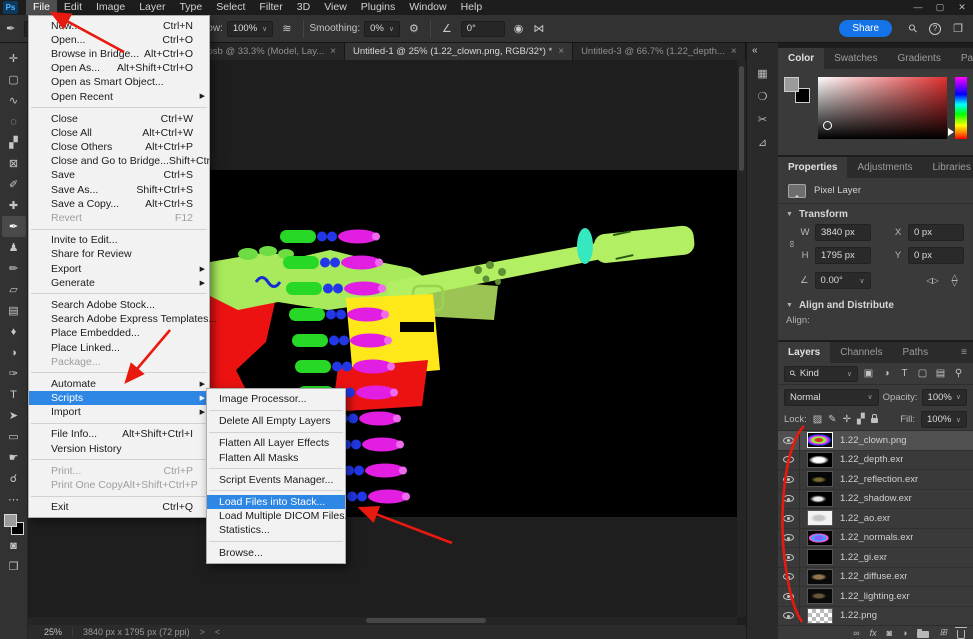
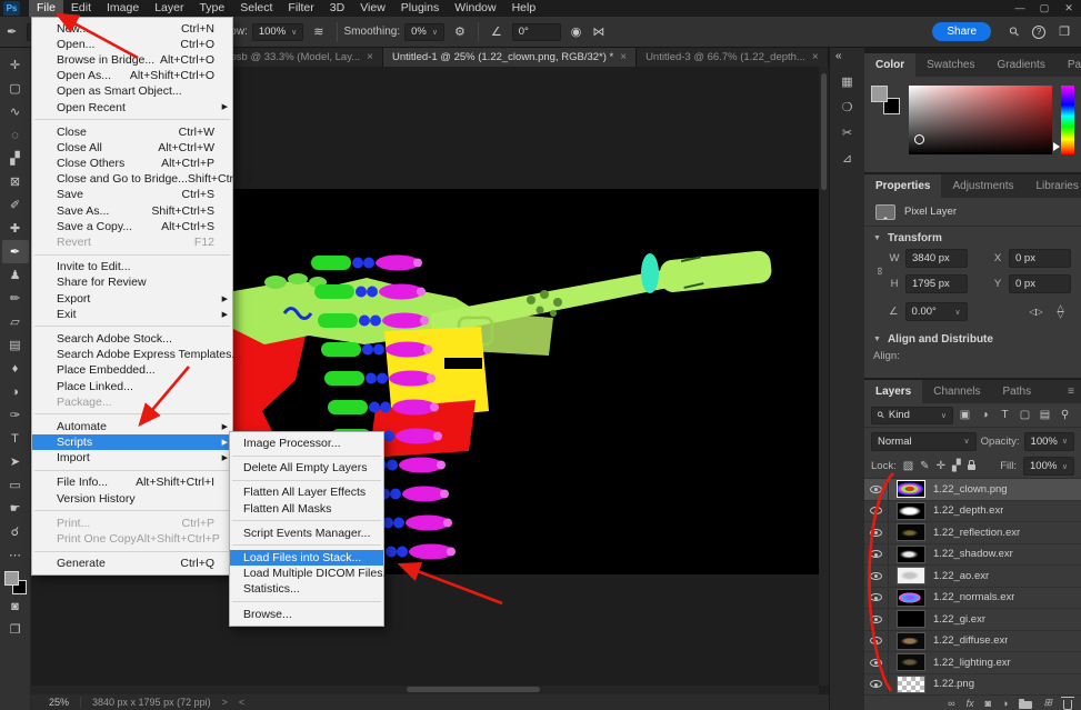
  Ps
  File
  Edit
  Image
  Layer
  Type
  Select
  Filter
  3D
  View
  Plugins
  Window
  Help
  —
  ▢
  ✕
  ✒
  100%
  ≋
  Smoothing:
  0%
  ⚙
  ∠
  0°
  ◉
  ⋈
  Share
  ?
  ❐
  ✛
  ▢
  ∿
  ◌
  ▞
  ⊠
  ✐
  ✚
  ✒
  ♟
  ✏
  ▱
  ▤
  ♦
  ◑
  ✑
  T
  ➤
  ▭
  ☛
  ☌
  ⋯
  ◙
  ❐
  psb @ 33.3% (Model, Lay...
  ×
  Untitled-1 @ 25% (1.22_clown.png, RGB/32*) *
  ×
  Untitled-3 @ 66.7% (1.22_depth...
  ×
  25%
  3840 px x 1795 px (72 ppi)
  >
  <
  «
  ▦
  ❍
  ✂
  ⊿
  Color
  Swatches
  Gradients
  Properties
  Adjustments
  Libraries
  Pixel Layer
  Transform
  W
  3840 px
  X
  0 px
  H
  1795 px
  Y
  0 px
  ∠
  0.00°
  ◁▷
  Align and Distribute
  Align:
  Layers
  Channels
  Paths
  ≡
  Kind
  ▣
  ◑
  T
  ▢
  ▤
  ⚲
  Normal
  Opacity:
  100%
  Lock:
  ▨
  ✎
  ✛
  ▞
  Fill:
  100%
  1.22_clown.png
  1.22_depth.exr
  1.22_reflection.exr
  1.22_shadow.exr
  1.22_ao.exr
  1.22_normals.exr
  1.22_gi.exr
  1.22_diffuse.exr
  1.22_lighting.exr
  1.22.png
  ∞
  fx
  ◙
  ◑
  ⊞
  Ctrl+N
  Open...
  Ctrl+O
  Browse in Bridge...
  Alt+Ctrl+O
  Open As...
  Alt+Shift+Ctrl+O
  Open as Smart Object...
  Open Recent
  Close
  Ctrl+W
  Close All
  Alt+Ctrl+W
  Close Others
  Alt+Ctrl+P
  Close and Go to Bridge...
  Shift+Ctrl+W
  Save
  Ctrl+S
  Save As...
  Shift+Ctrl+S
  Save a Copy...
  Alt+Ctrl+S
  Revert
  F12
  Invite to Edit...
  Share for Review
  Export
- Generate
+ Exit
  Search Adobe Stock...
  Search Adobe Express Templates...
  Place Embedded...
  Place Linked...
  Package...
  Automate
  Scripts
  Import
  File Info...
  Alt+Shift+Ctrl+I
  Version History
  Print...
  Ctrl+P
  Print One Copy
  Alt+Shift+Ctrl+P
- Exit
+ Generate
  Ctrl+Q
  Image Processor...
  Delete All Empty Layers
  Flatten All Layer Effects
  Flatten All Masks
  Script Events Manager...
  Load Files into Stack...
  Load Multiple DICOM Files...
  Statistics...
  Browse...
